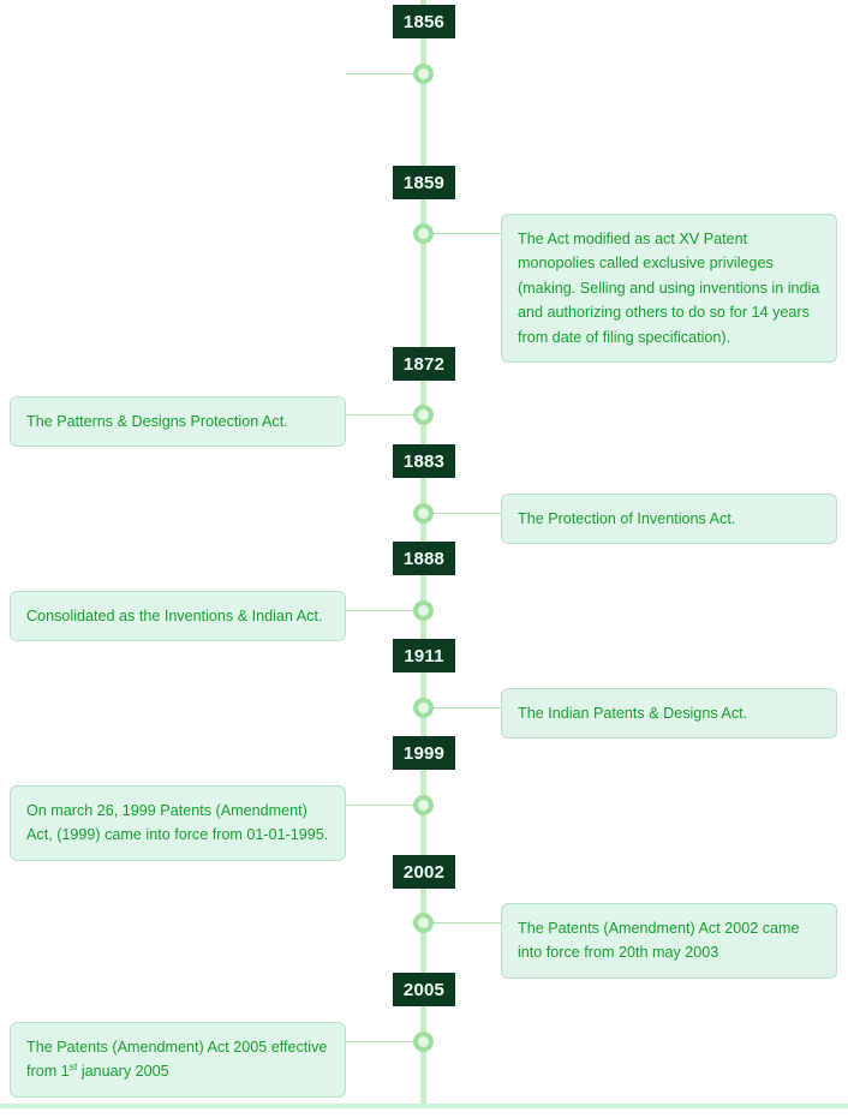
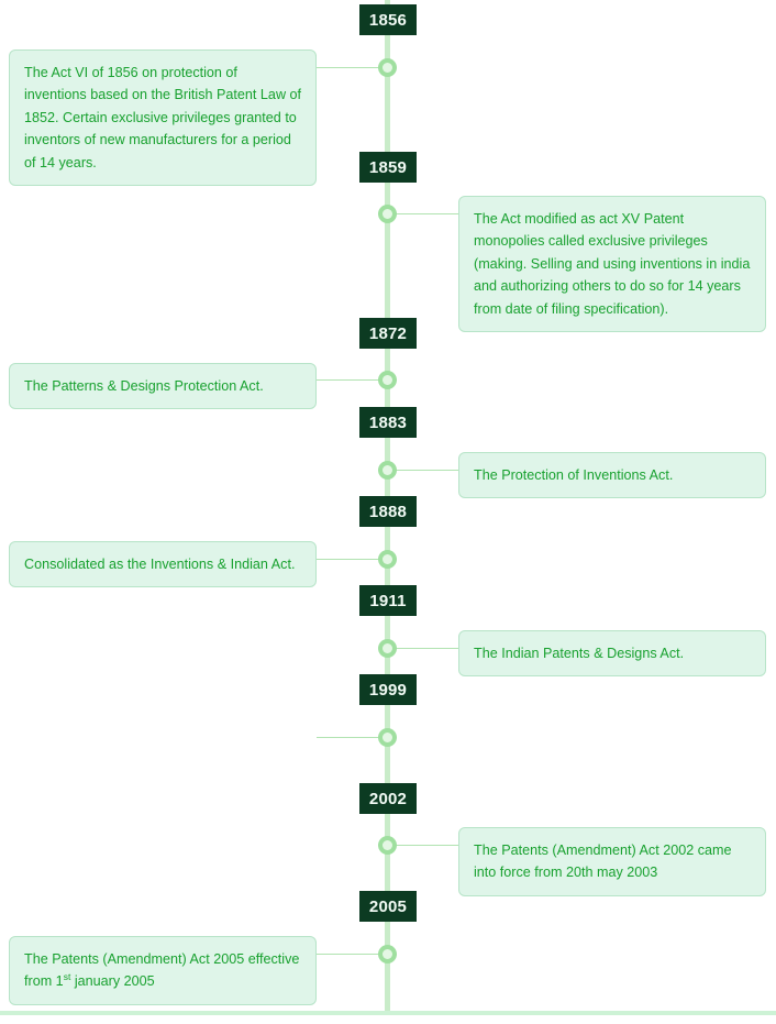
  1856
+ The Act VI of 1856 on protection of inventions based on the British Patent Law of 1852. Certain exclusive privileges granted to inventors of new manufacturers for a period of 14 years.
  1859
  The Act modified as act XV Patent monopolies called exclusive privileges (making. Selling and using inventions in india and authorizing others to do so for 14 years from date of filing specification).
  1872
  The Patterns & Designs Protection Act.
  1883
  The Protection of Inventions Act.
  1888
  Consolidated as the Inventions & Indian Act.
  1911
  The Indian Patents & Designs Act.
  1999
- On march 26, 1999 Patents (Amendment) Act, (1999) came into force from 01-01-1995.
  2002
  The Patents (Amendment) Act 2002 came into force from 20th may 2003
  2005
  The Patents (Amendment) Act 2005 effective from 1st january 2005
